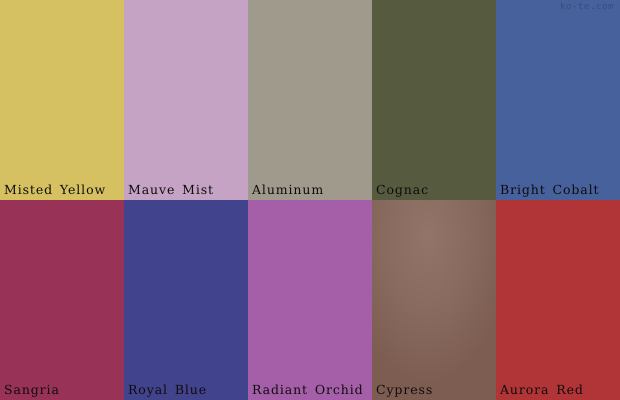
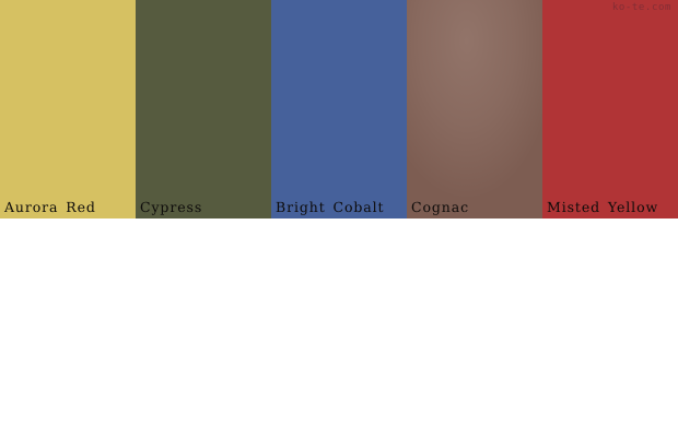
- Misted Yellow
+ Aurora Red
- Mauve Mist
- Aluminum
- Cognac
+ Cypress
  Bright Cobalt
- Sangria
- Royal Blue
- Radiant Orchid
- Cypress
+ Cognac
- Aurora Red
+ Misted Yellow
  ko-te.com
